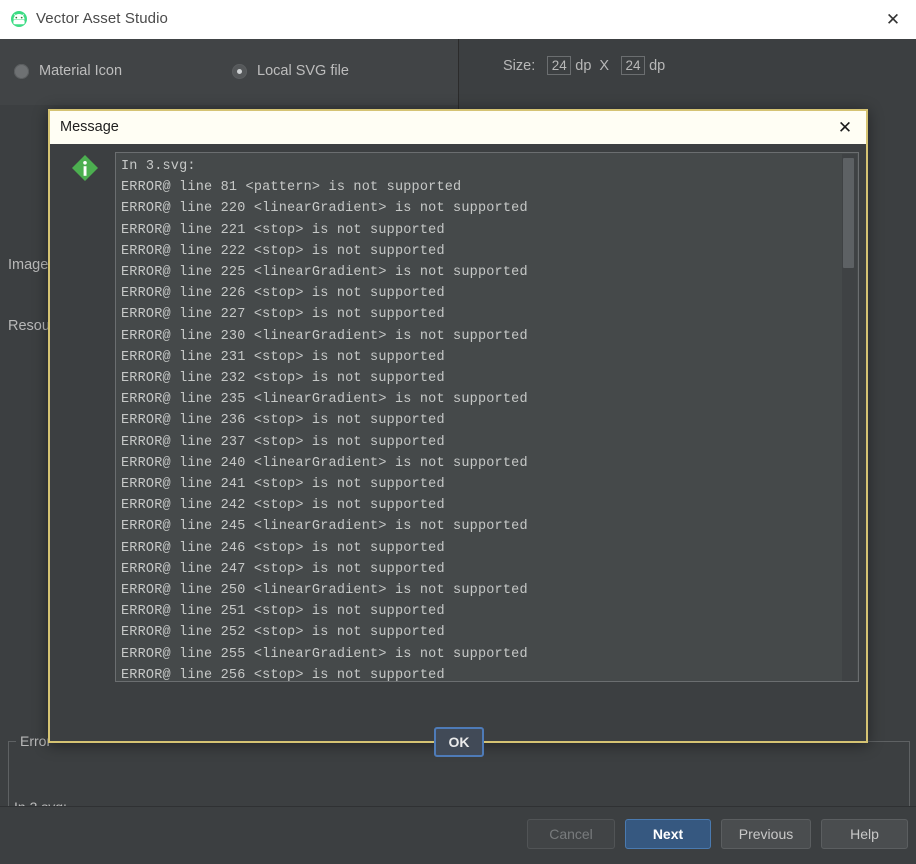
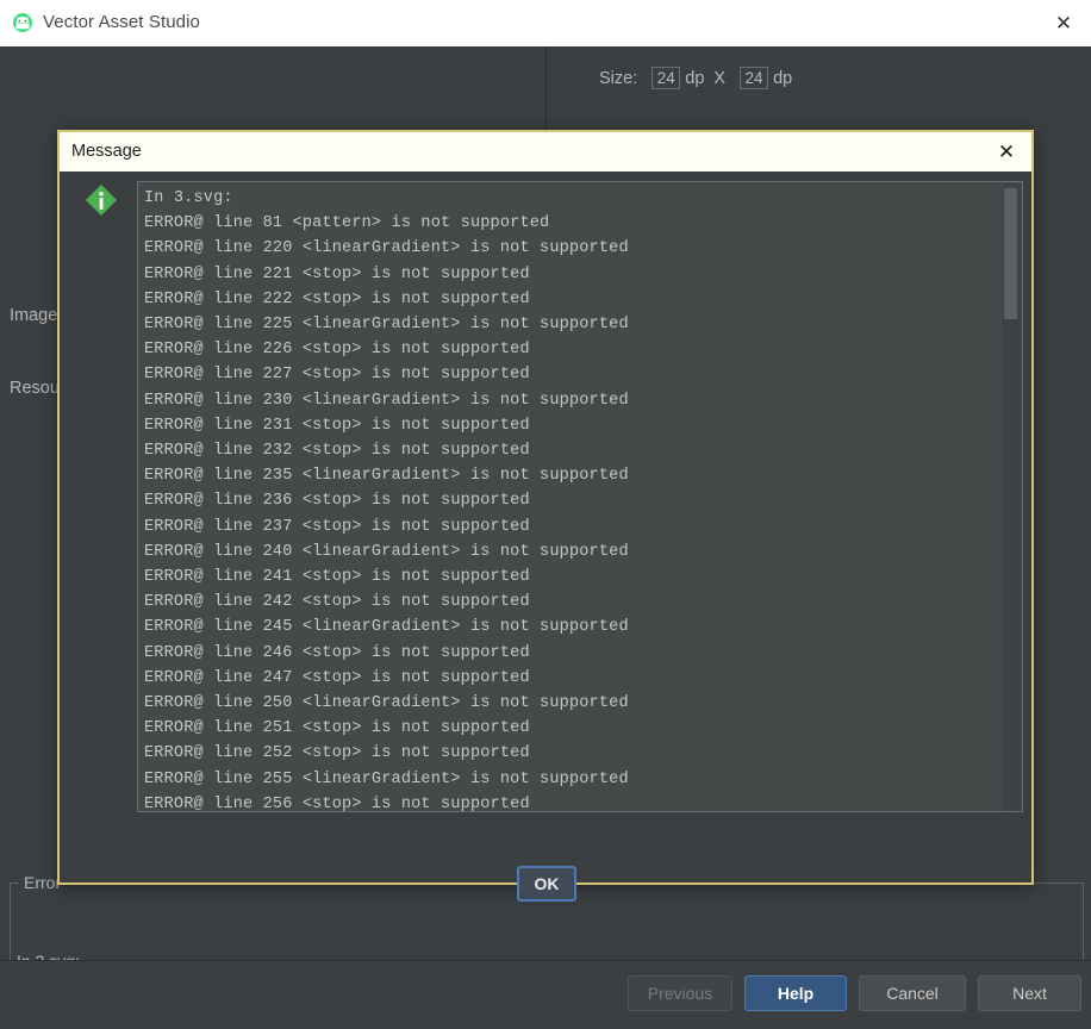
  Vector Asset Studio
  ✕
- Material Icon
- Local SVG file
  Image
  Resou
  Size:
  24
  dp
  X
  24
  dp
  Erro
- Cancel
+ Previous
- Next
+ Help
- Previous
+ Cancel
- Help
+ Next
  Message
  ✕
  In 3.svg:
  ERROR@ line 81 <pattern> is not supported
  ERROR@ line 220 <linearGradient> is not supported
  ERROR@ line 221 <stop> is not supported
  ERROR@ line 222 <stop> is not supported
  ERROR@ line 225 <linearGradient> is not supported
  ERROR@ line 226 <stop> is not supported
  ERROR@ line 227 <stop> is not supported
  ERROR@ line 230 <linearGradient> is not supported
  ERROR@ line 231 <stop> is not supported
  ERROR@ line 232 <stop> is not supported
  ERROR@ line 235 <linearGradient> is not supported
  ERROR@ line 236 <stop> is not supported
  ERROR@ line 237 <stop> is not supported
  ERROR@ line 240 <linearGradient> is not supported
  ERROR@ line 241 <stop> is not supported
  ERROR@ line 242 <stop> is not supported
  ERROR@ line 245 <linearGradient> is not supported
  ERROR@ line 246 <stop> is not supported
  ERROR@ line 247 <stop> is not supported
  ERROR@ line 250 <linearGradient> is not supported
  ERROR@ line 251 <stop> is not supported
  ERROR@ line 252 <stop> is not supported
  ERROR@ line 255 <linearGradient> is not supported
  ERROR@ line 256 <stop> is not supported
  OK
